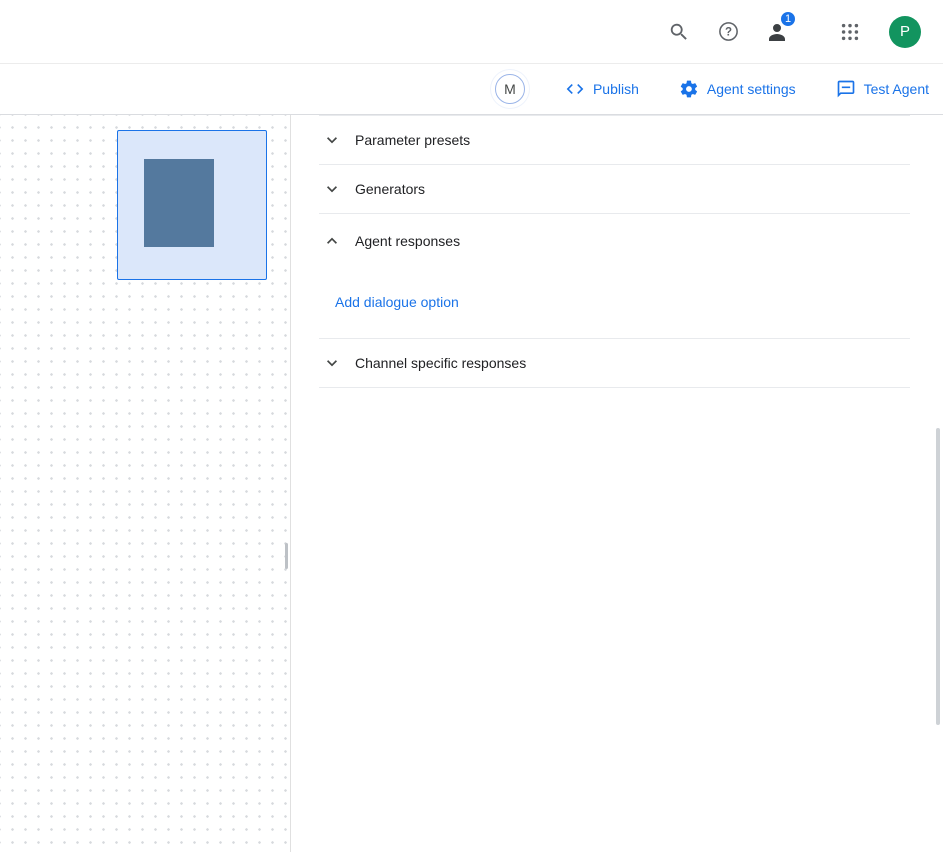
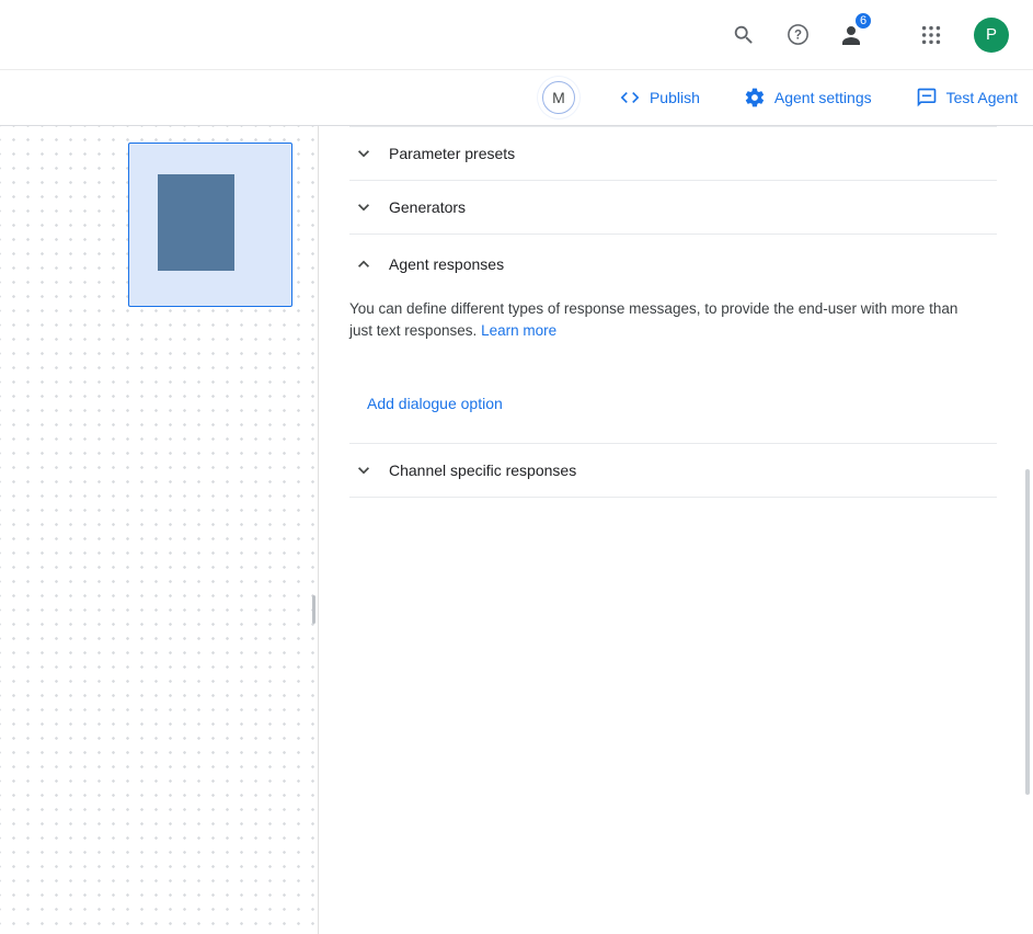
  ?
- 1
+ 6
  P
  M
  Publish
  Agent settings
  Test Agent
  Parameter presets
  Generators
  Agent responses
+ You can define different types of response messages, to provide the end-user with more than just text responses. Learn more
  Add dialogue option
  Channel specific responses
